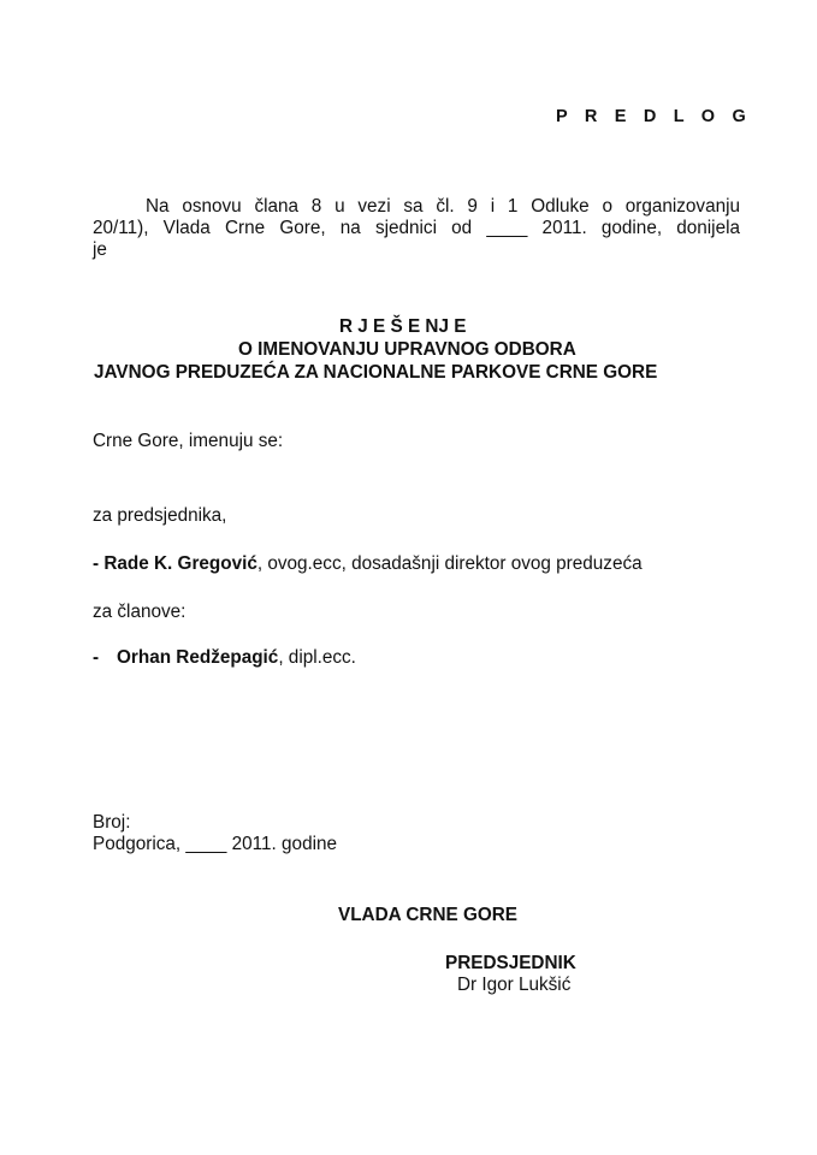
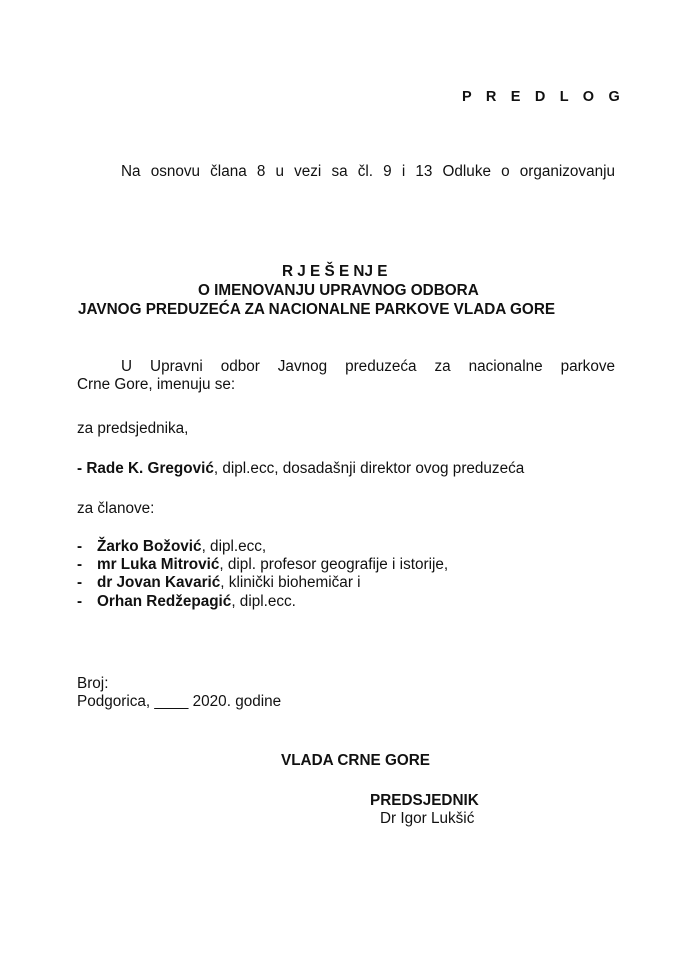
  P R E D L O G
- Na osnovu člana 8 u vezi sa čl. 9 i 1 Odluke o organizovanju
+ Na osnovu člana 8 u vezi sa čl. 9 i 13 Odluke o organizovanju
- 20/11), Vlada Crne Gore, na sjednici od ____ 2011. godine, donijela
- je
  R J E Š E NJ E
  O IMENOVANJU UPRAVNOG ODBORA
- JAVNOG PREDUZEĆA ZA NACIONALNE PARKOVE CRNE GORE
+ JAVNOG PREDUZEĆA ZA NACIONALNE PARKOVE VLADA GORE
+ U Upravni odbor Javnog preduzeća za nacionalne parkove
  Crne Gore, imenuju se:
  za predsjednika,
- - Rade K. Gregović, ovog.ecc, dosadašnji direktor ovog preduzeća
+ - Rade K. Gregović, dipl.ecc, dosadašnji direktor ovog preduzeća
  za članove:
+ - Žarko Božović, dipl.ecc,
+ - mr Luka Mitrović, dipl. profesor geografije i istorije,
+ - dr Jovan Kavarić, klinički biohemičar i
  - Orhan Redžepagić, dipl.ecc.
  Broj:
- Podgorica, ____ 2011. godine
+ Podgorica, ____ 2020. godine
  VLADA CRNE GORE
  PREDSJEDNIK
  Dr Igor Lukšić
